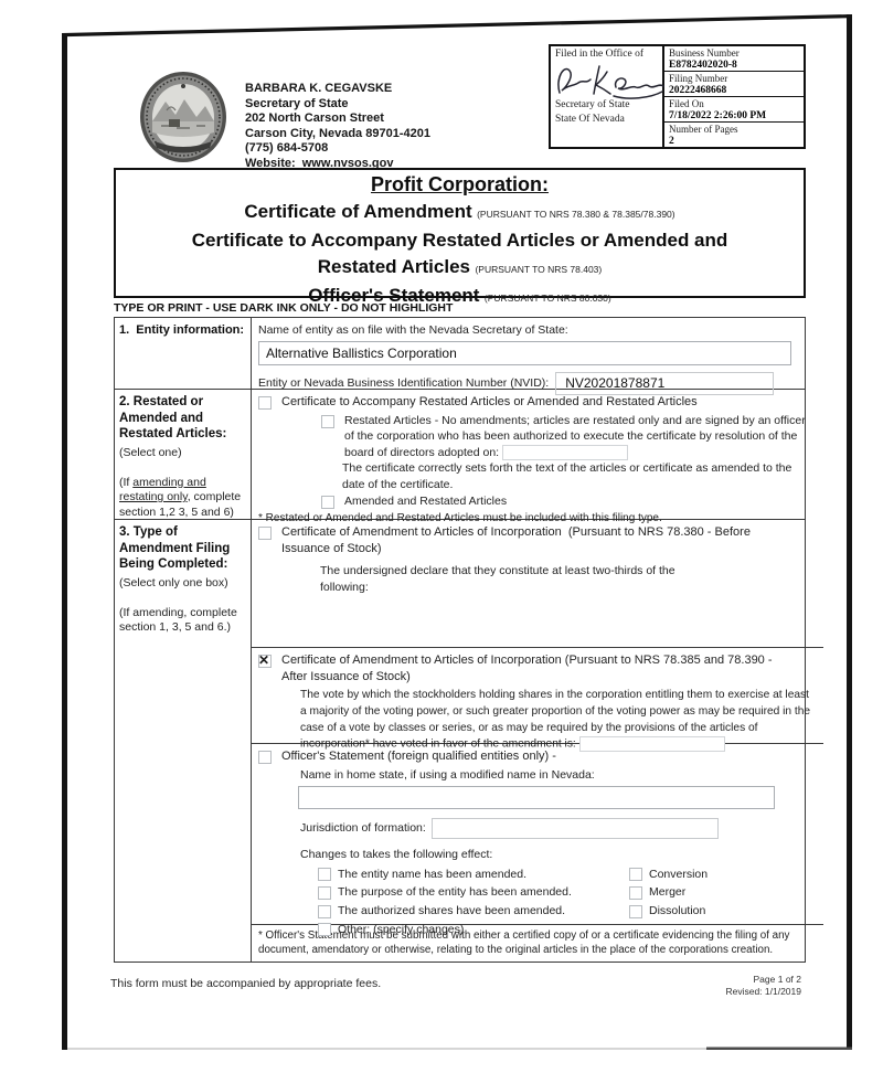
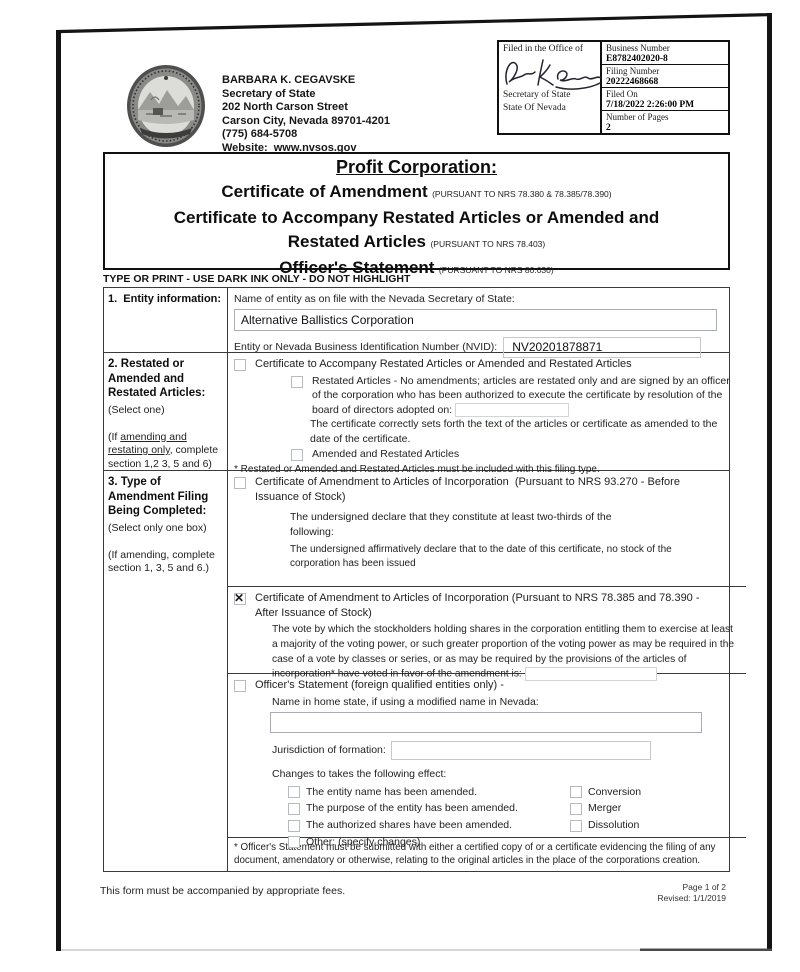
  BARBARA K. CEGAVSKE
  Secretary of State
  202 North Carson Street
  Carson City, Nevada 89701-4201
  (775) 684-5708
  Website: www.nvsos.gov
  Filed in the Office of
  Secretary of State
  State Of Nevada
  Business Number
  E8782402020-8
  Filing Number
  20222468668
  Filed On
  7/18/2022 2:26:00 PM
  Number of Pages
  2
  Profit Corporation:
  Certificate of Amendment (PURSUANT TO NRS 78.380 & 78.385/78.390)
  Certificate to Accompany Restated Articles or Amended and
  Restated Articles (PURSUANT TO NRS 78.403)
  Officer's Statement (PURSUANT TO NRS 80.030)
  TYPE OR PRINT - USE DARK INK ONLY - DO NOT HIGHLIGHT
  1. Entity information:
  Name of entity as on file with the Nevada Secretary of State:
  Alternative Ballistics Corporation
  Entity or Nevada Business Identification Number (NVID):
  NV20201878871
  2. Restated or Amended and Restated Articles:
  (Select one)
  (If amending and restating only, complete section 1,2 3, 5 and 6)
  Certificate to Accompany Restated Articles or Amended and Restated Articles
  Restated Articles - No amendments; articles are restated only and are signed by an officer of the corporation who has been authorized to execute the certificate by resolution of the board of directors adopted on:
  The certificate correctly sets forth the text of the articles or certificate as amended to the date of the certificate.
  Amended and Restated Articles
  * Restated or Amended and Restated Articles must be included with this filing type.
  3. Type of Amendment Filing Being Completed:
  (Select only one box)
  (If amending, complete section 1, 3, 5 and 6.)
- Certificate of Amendment to Articles of Incorporation (Pursuant to NRS 78.380 - Before Issuance of Stock)
+ Certificate of Amendment to Articles of Incorporation (Pursuant to NRS 93.270 - Before Issuance of Stock)
  The undersigned declare that they constitute at least two-thirds of the following:
+ The undersigned affirmatively declare that to the date of this certificate, no stock of the corporation has been issued
  Certificate of Amendment to Articles of Incorporation (Pursuant to NRS 78.385 and 78.390 - After Issuance of Stock)
  The vote by which the stockholders holding shares in the corporation entitling them to exercise at least a majority of the voting power, or such greater proportion of the voting power as may be required in the case of a vote by classes or series, or as may be required by the provisions of the articles of incorporation* have voted in favor of the amendment is:
  Officer's Statement (foreign qualified entities only) -
  Name in home state, if using a modified name in Nevada:
  Jurisdiction of formation:
  Changes to takes the following effect:
  The entity name has been amended.
  Conversion
  The purpose of the entity has been amended.
  Merger
  The authorized shares have been amended.
  Dissolution
  Other: (specify changes)
  * Officer's Stment must be submitted with either a certified copy of or a certificate evidencing the filing of any document, amendatory or otherwise, relating to the original articles in the place of the corporations creation.
  This form must be accompanied by appropriate fees.
  Page 1 of 2
  Revised: 1/1/2019
